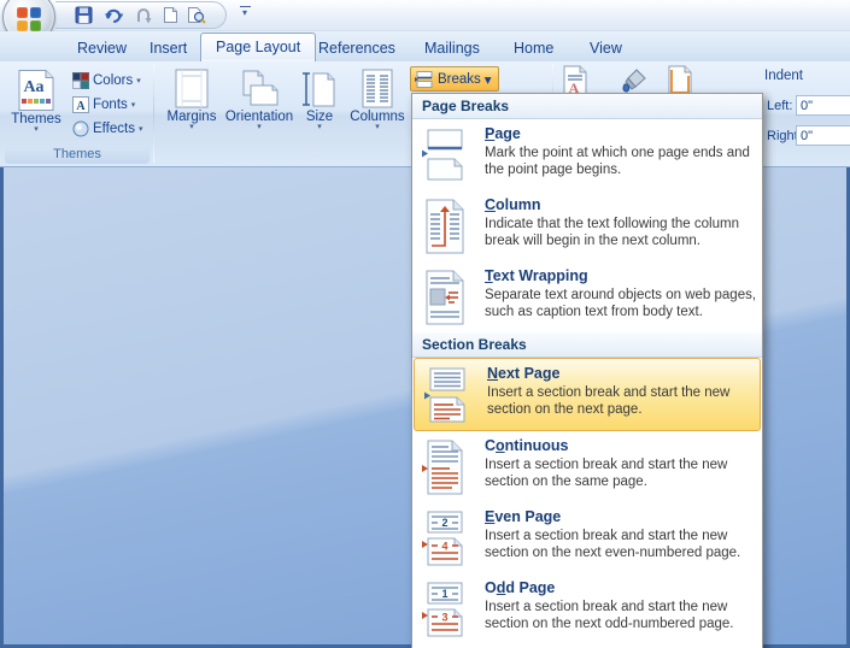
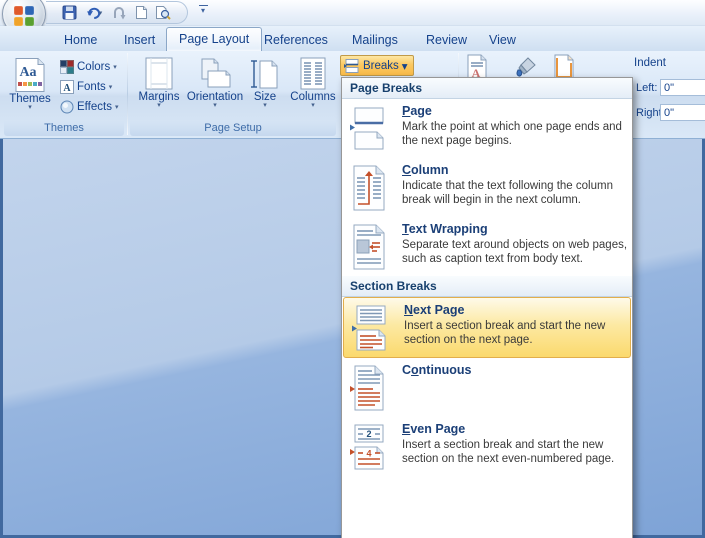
  ▾
- Review
+ Home
  Insert
  Page Layout
  References
  Mailings
- Home
+ Review
  View
  Aa
  Themes
  Colors
  A
  Fonts
  Effects
  Themes
  Margins
  Orientation
  Size
  Columns
  Breaks
  ▾
+ Page Setup
  A
  Indent
  Left:
  0"
  0"
  Page Breaks
  Page
- Mark the point at which one page ends and the point page begins.
+ Mark the point at which one page ends and the next page begins.
  Column
  Indicate that the text following the column break will begin in the next column.
  Text Wrapping
  Separate text around objects on web pages, such as caption text from body text.
  Section Breaks
  Next Page
  Insert a section break and start the new section on the next page.
  Continuous
- Insert a section break and start the new section on the same page.
  2
  4
  Even Page
  Insert a section break and start the new section on the next even-numbered page.
- 1
- 3
- Odd Page
- Insert a section break and start the new section on the next odd-numbered page.
